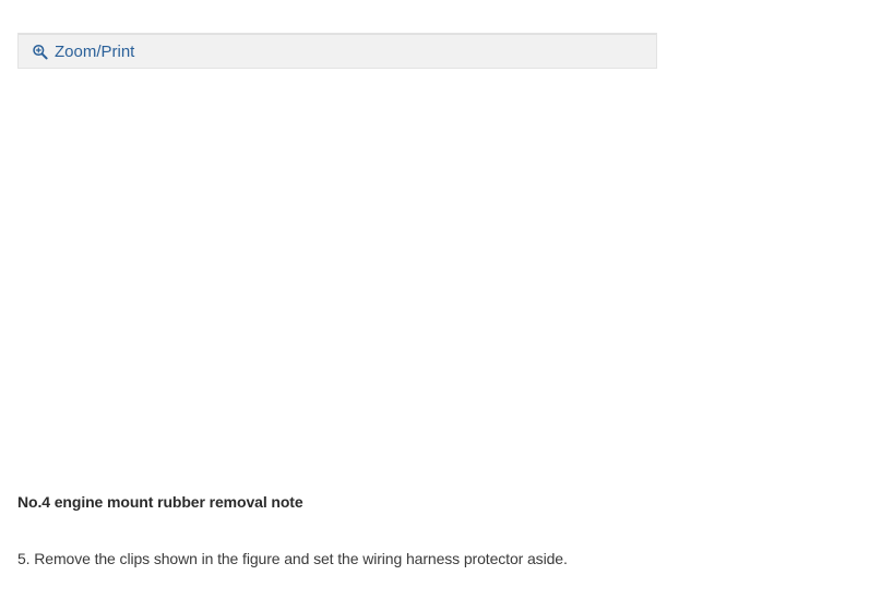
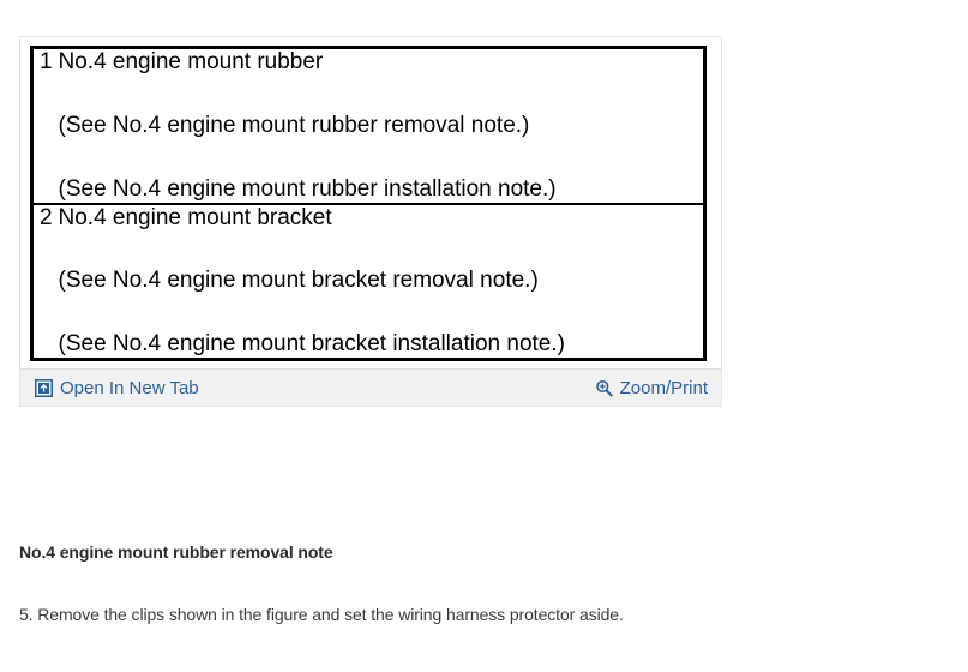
+ 1	No.4 engine mount rubber (See No.4 engine mount rubber removal note.) (See No.4 engine mount rubber installation note.)
+ 2	No.4 engine mount bracket (See No.4 engine mount bracket removal note.) (See No.4 engine mount bracket installation note.)
+ Open In New Tab
  Zoom/Print
  No.4 engine mount rubber removal note
  5. Remove the clips shown in the figure and set the wiring harness protector aside.
